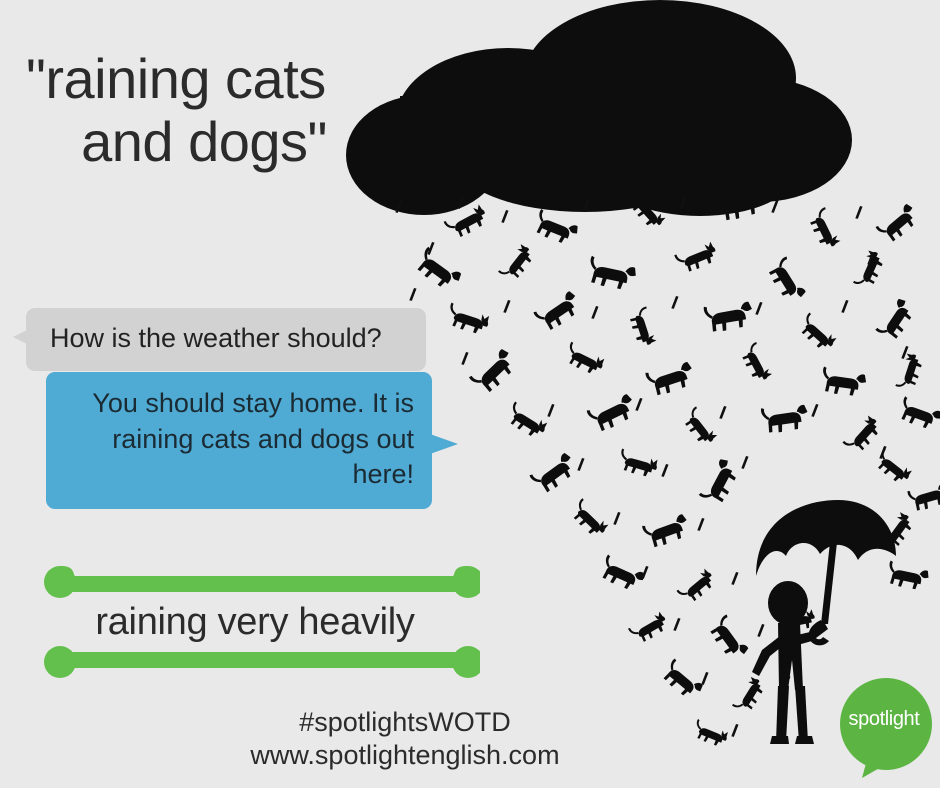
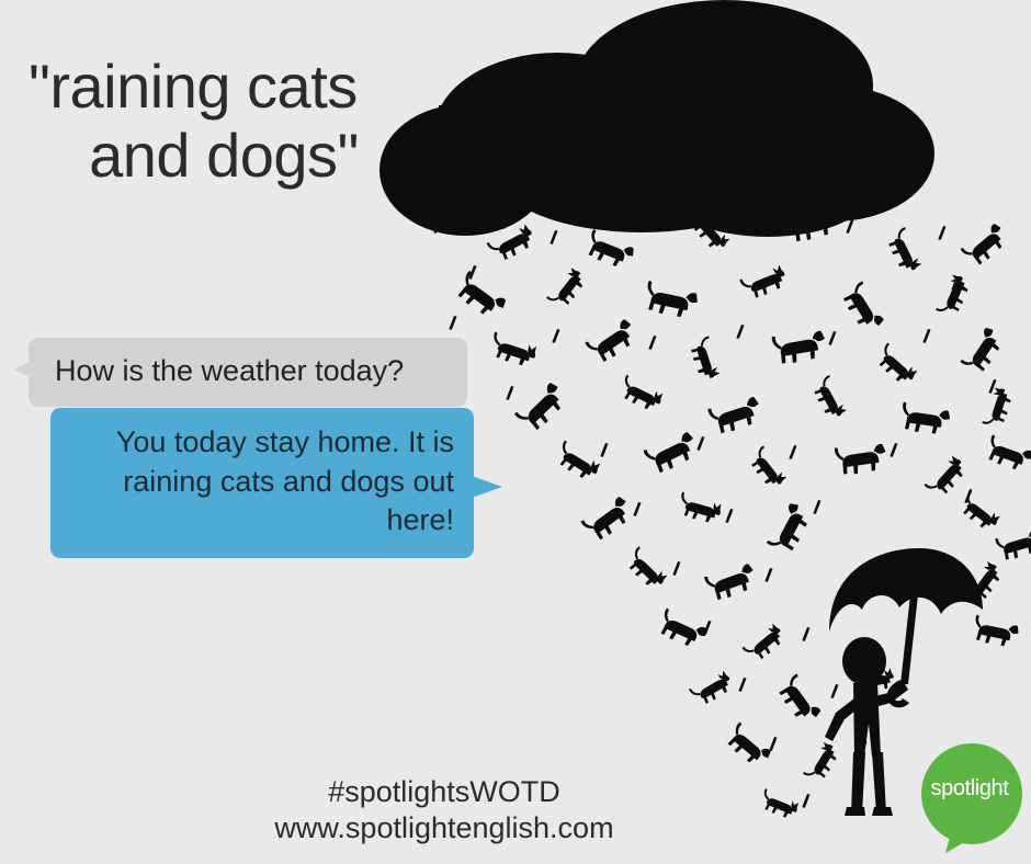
  "raining cats
  and dogs"
- How is the weather should?
+ How is the weather today?
- You should stay home. It is raining cats and dogs out here!
+ You today stay home. It is raining cats and dogs out here!
- raining very heavily
  #spotlightsWOTD
  www.spotlightenglish.com
  spotlight
